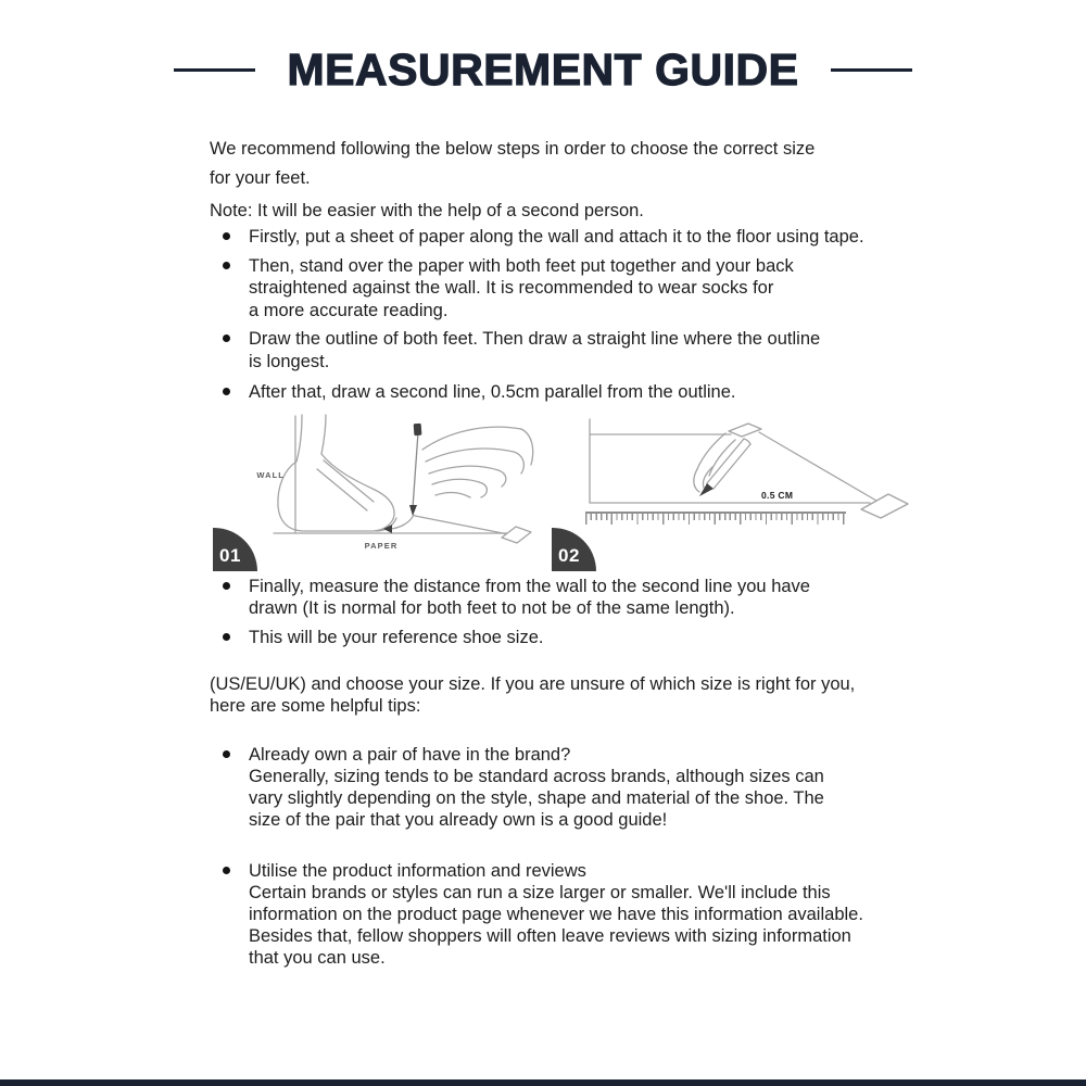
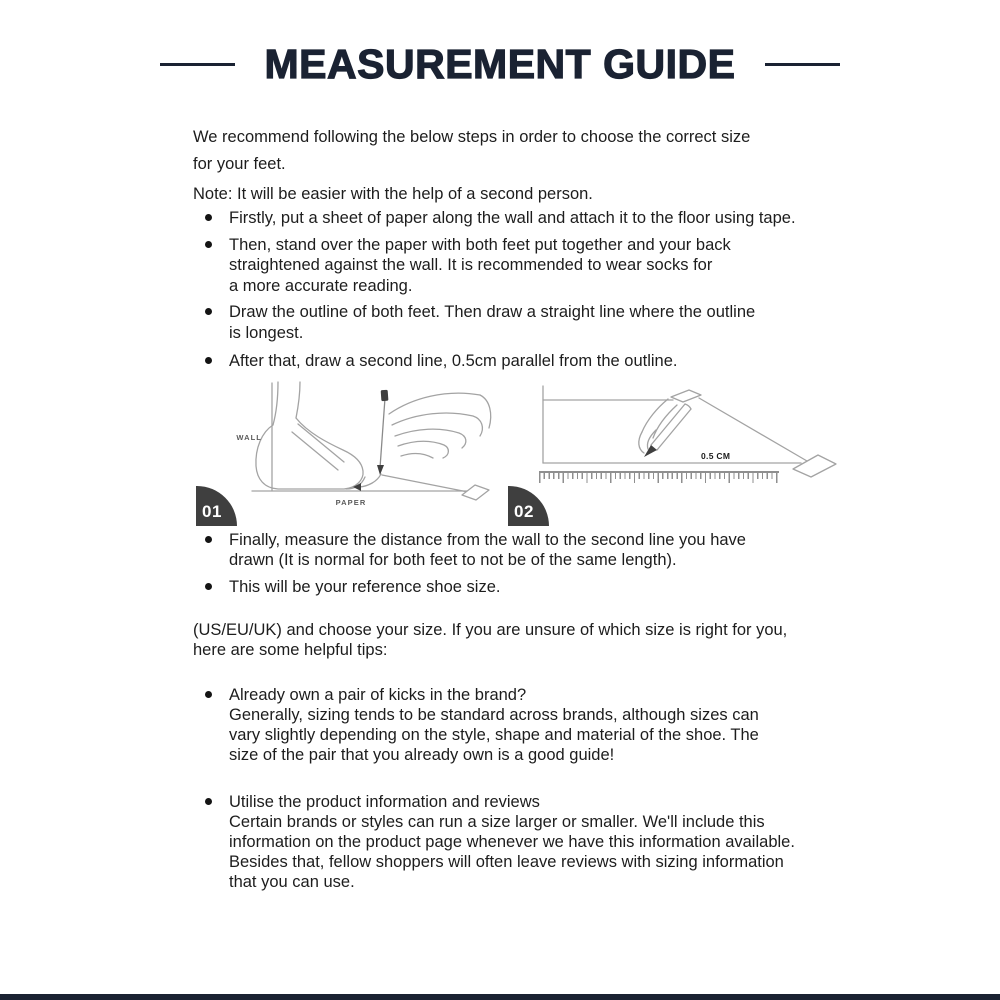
  MEASUREMENT GUIDE
  We recommend following the below steps in order to choose the correct size
  for your feet.
  Note: It will be easier with the help of a second person.
  Firstly, put a sheet of paper along the wall and attach it to the floor using tape.
  Then, stand over the paper with both feet put together and your back
  straightened against the wall. It is recommended to wear socks for
  a more accurate reading.
  Draw the outline of both feet. Then draw a straight line where the outline
  is longest.
  After that, draw a second line, 0.5cm parallel from the outline.
  WALL
  PAPER
  0.5 CM
  01
  02
  Finally, measure the distance from the wall to the second line you have
  drawn (It is normal for both feet to not be of the same length).
  This will be your reference shoe size.
  (US/EU/UK) and choose your size. If you are unsure of which size is right for you,
  here are some helpful tips:
- Already own a pair of have in the brand?
+ Already own a pair of kicks in the brand?
  Generally, sizing tends to be standard across brands, although sizes can
  vary slightly depending on the style, shape and material of the shoe. The
  size of the pair that you already own is a good guide!
  Utilise the product information and reviews
  Certain brands or styles can run a size larger or smaller. We'll include this
  information on the product page whenever we have this information available.
  Besides that, fellow shoppers will often leave reviews with sizing information
  that you can use.
